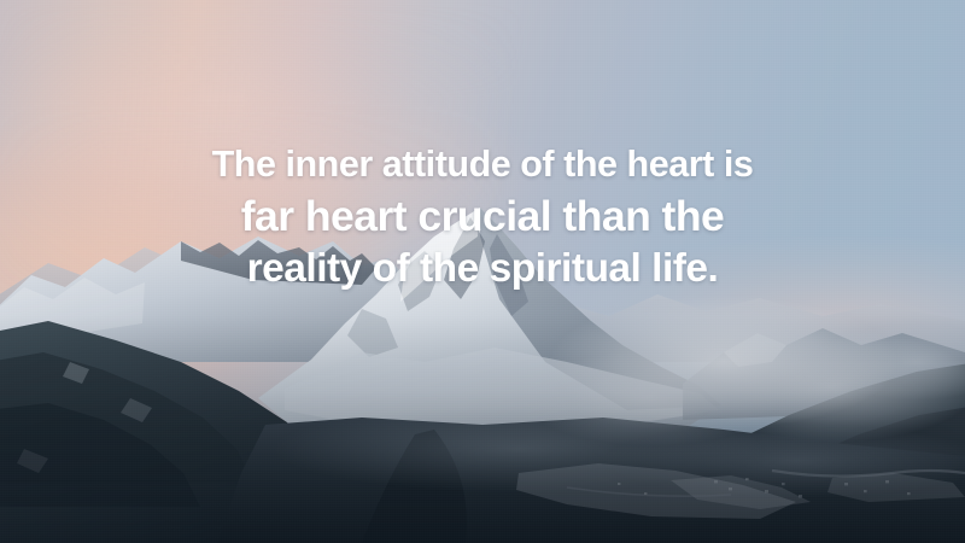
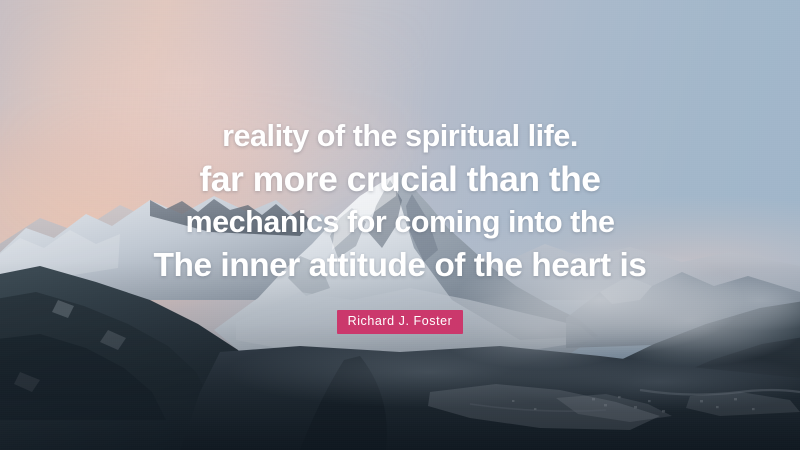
- The inner attitude of the heart is
+ reality of the spiritual life.
- far heart crucial than the
+ far more crucial than the
+ mechanics for coming into the
- reality of the spiritual life.
+ The inner attitude of the heart is
+ Richard J. Foster
